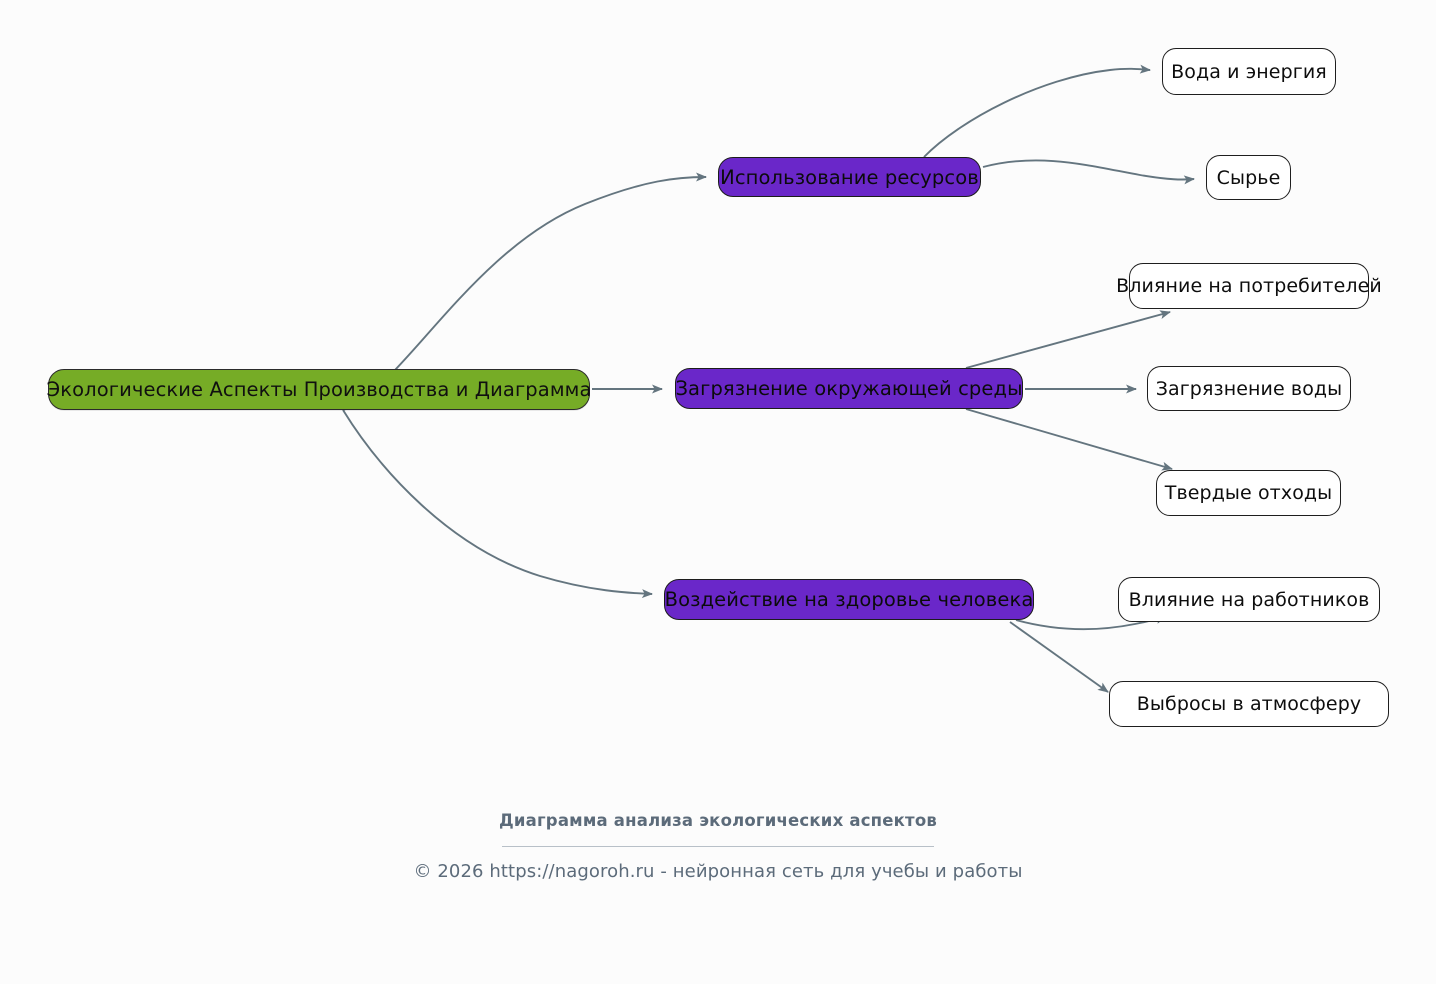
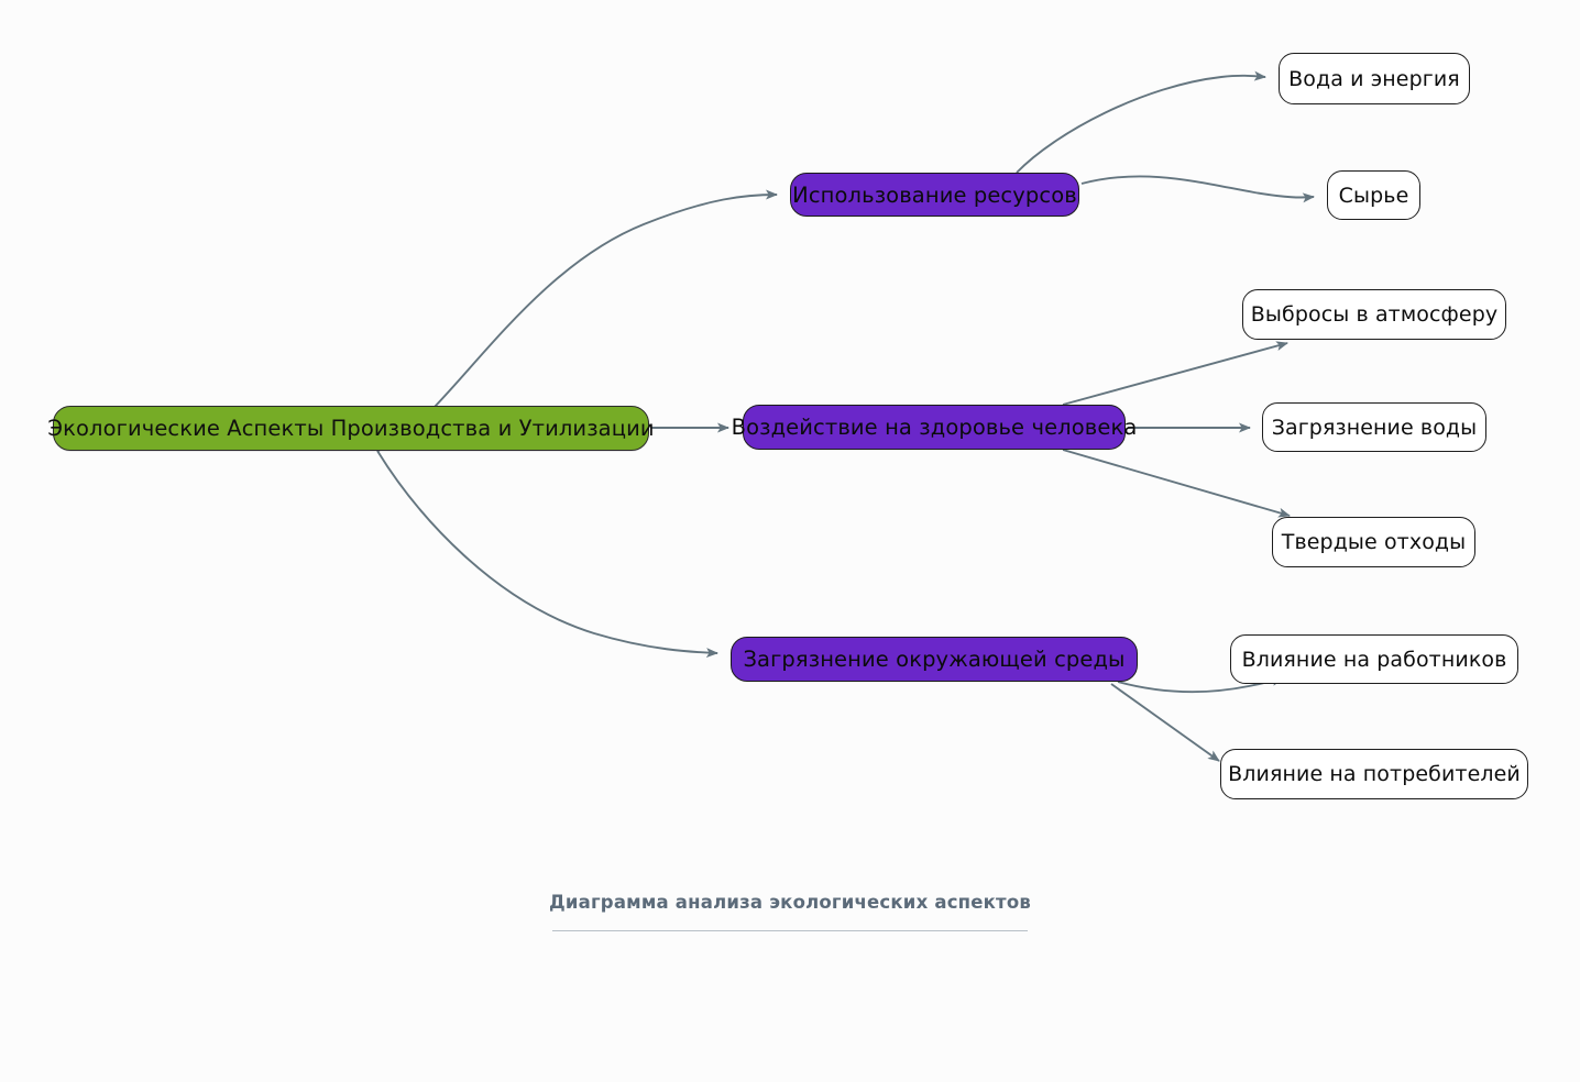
- Экологические Аспекты Производства и Диаграмма
+ Экологические Аспекты Производства и Утилизации
  Использование ресурсов
  Вода и энергия
  Сырье
- Загрязнение окружающей среды
+ Воздействие на здоровье человека
- Влияние на потребителей
+ Выбросы в атмосферу
  Загрязнение воды
  Твердые отходы
- Воздействие на здоровье человека
+ Загрязнение окружающей среды
  Влияние на работников
- Выбросы в атмосферу
+ Влияние на потребителей
  Диаграмма анализа экологических аспектов
- © 2026 https://nagoroh.ru - нейронная сеть для учебы и работы
